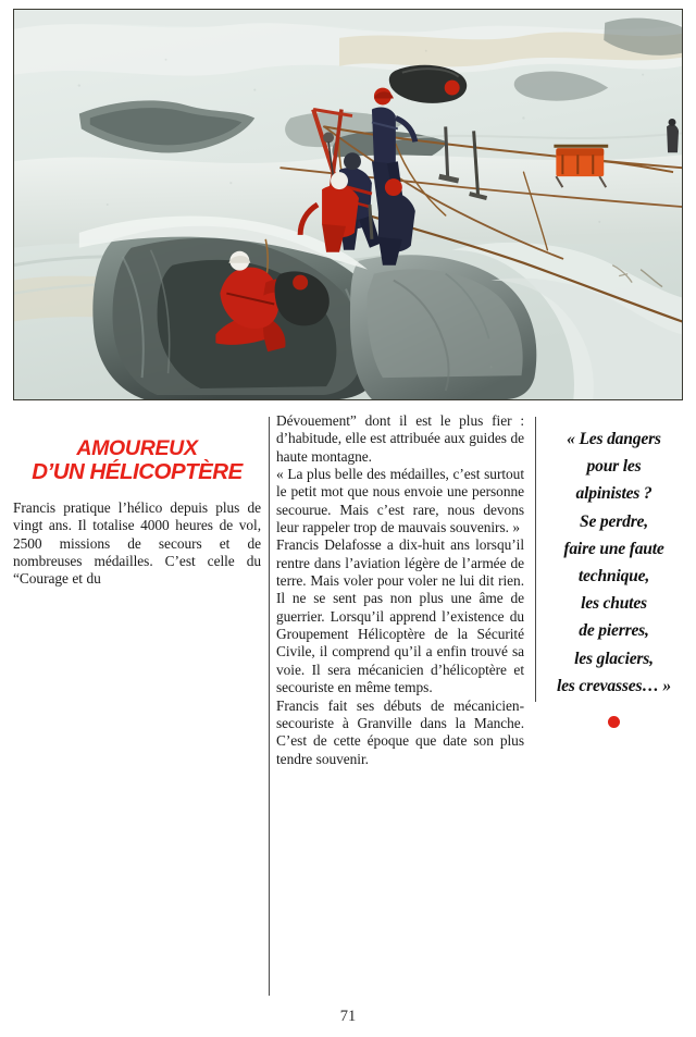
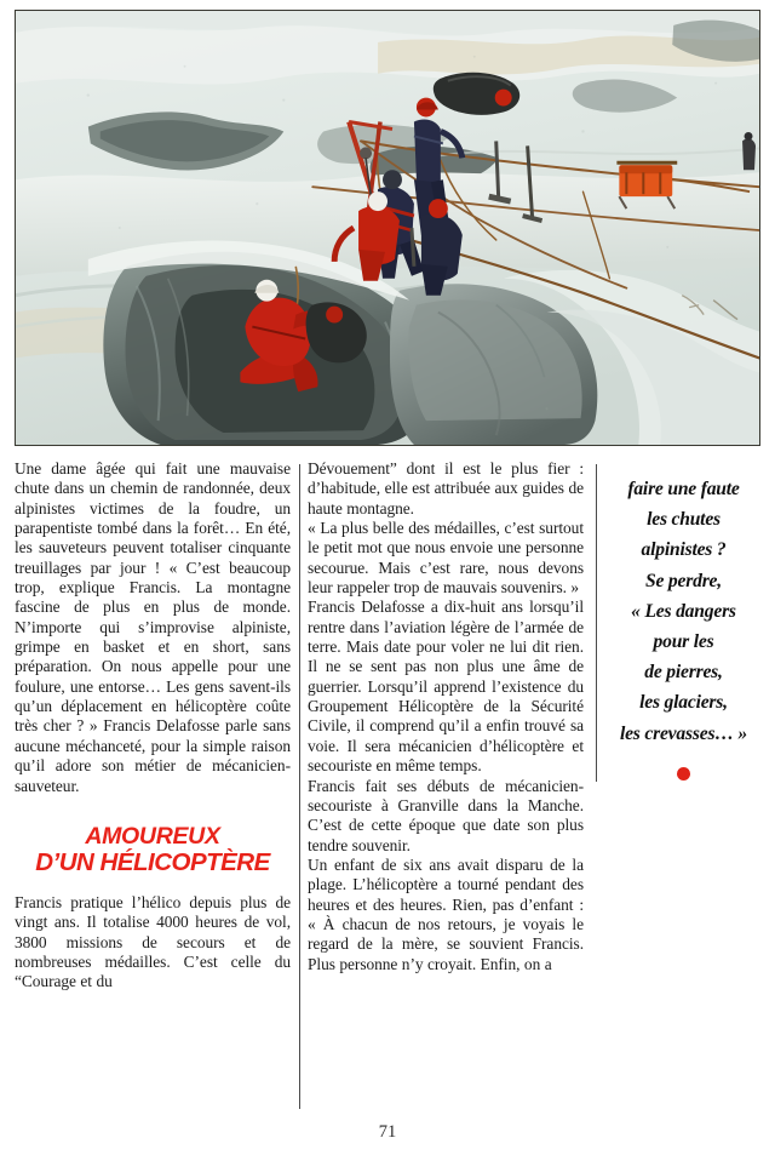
+ Une dame âgée qui fait une mauvaise chute dans un chemin de randonnée, deux alpinistes victimes de la foudre, un parapentiste tombé dans la forêt… En été, les sauveteurs peuvent totaliser cinquante treuillages par jour ! « C’est beaucoup trop, explique Francis. La montagne fascine de plus en plus de monde. N’importe qui s’improvise alpiniste, grimpe en basket et en short, sans préparation. On nous appelle pour une foulure, une entorse… Les gens savent-ils qu’un déplacement en hélicoptère coûte très cher ? » Francis Delafosse parle sans aucune méchanceté, pour la simple raison qu’il adore son métier de mécanicien-sauveteur.
  AMOUREUX
  D’UN HÉLICOPTÈRE
- Francis pratique l’hélico depuis plus de vingt ans. Il totalise 4000 heures de vol, 2500 missions de secours et de nombreuses médailles. C’est celle du “Courage et du
+ Francis pratique l’hélico depuis plus de vingt ans. Il totalise 4000 heures de vol, 3800 missions de secours et de nombreuses médailles. C’est celle du “Courage et du
  Dévouement” dont il est le plus fier : d’habitude, elle est attribuée aux guides de haute montagne.
  « La plus belle des médailles, c’est surtout le petit mot que nous envoie une personne secourue. Mais c’est rare, nous devons leur rappeler trop de mauvais souvenirs. »
- Francis Delafosse a dix-huit ans lorsqu’il rentre dans l’aviation légère de l’armée de terre. Mais voler pour voler ne lui dit rien. Il ne se sent pas non plus une âme de guerrier. Lorsqu’il apprend l’existence du Groupement Hélicoptère de la Sécurité Civile, il comprend qu’il a enfin trouvé sa voie. Il sera mécanicien d’hélicoptère et secouriste en même temps.
+ Francis Delafosse a dix-huit ans lorsqu’il rentre dans l’aviation légère de l’armée de terre. Mais date pour voler ne lui dit rien. Il ne se sent pas non plus une âme de guerrier. Lorsqu’il apprend l’existence du Groupement Hélicoptère de la Sécurité Civile, il comprend qu’il a enfin trouvé sa voie. Il sera mécanicien d’hélicoptère et secouriste en même temps.
  Francis fait ses débuts de mécanicien-secouriste à Granville dans la Manche. C’est de cette époque que date son plus tendre souvenir.
+ Un enfant de six ans avait disparu de la plage. L’hélicoptère a tourné pendant des heures et des heures. Rien, pas d’enfant : « À chacun de nos retours, je voyais le regard de la mère, se souvient Francis. Plus personne n’y croyait. Enfin, on a
- « Les dangers
+ faire une faute
- pour les
+ les chutes
  alpinistes ?
  Se perdre,
- faire une faute
+ « Les dangers
- technique,
- les chutes
+ pour les
  de pierres,
  les glaciers,
  les crevasses… »
  71
